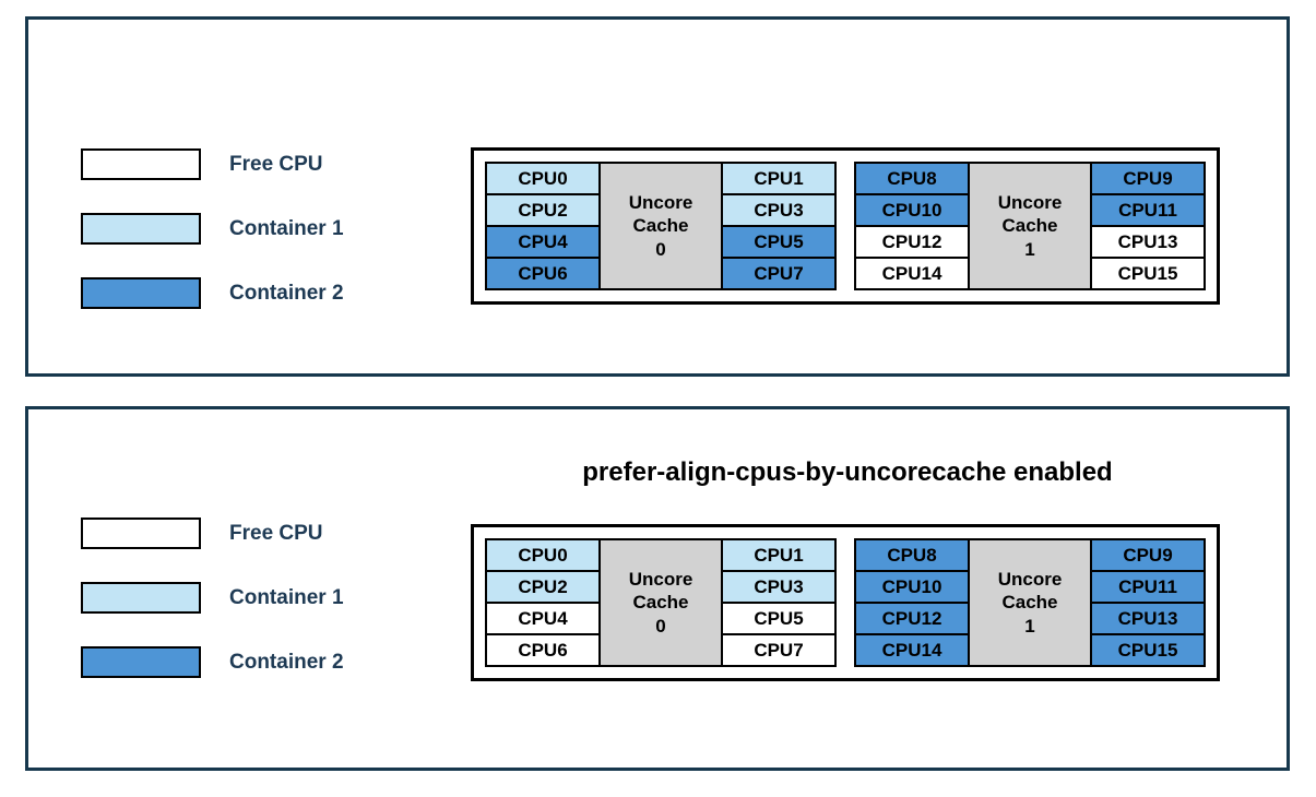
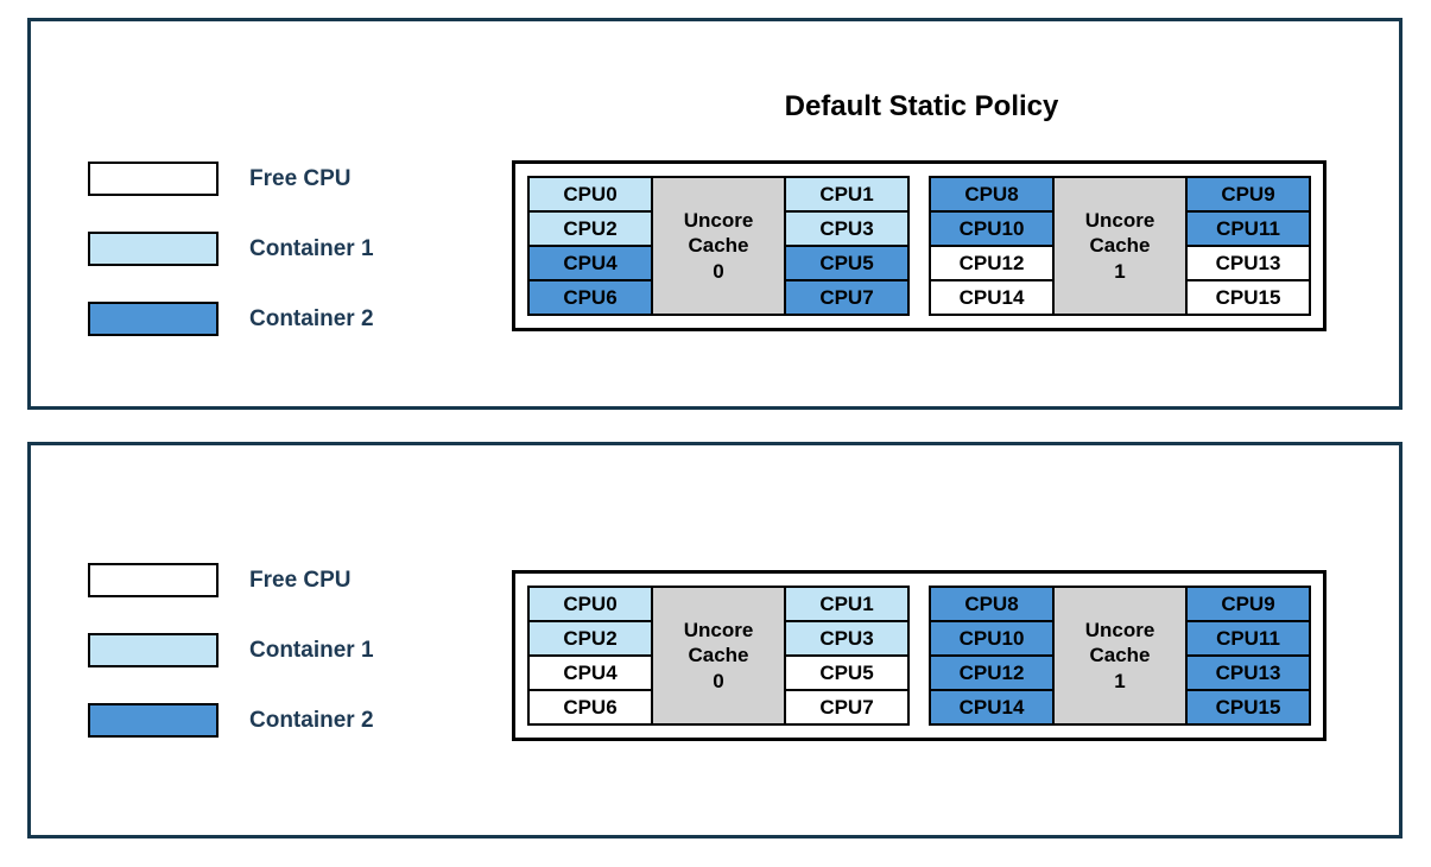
+ Default Static Policy
  Free CPU
  Container 1
  Container 2
  CPU0
  CPU2
  CPU4
  CPU6
  Uncore
  Cache
  0
  CPU1
  CPU3
  CPU5
  CPU7
  CPU8
  CPU10
  CPU12
  CPU14
  Uncore
  Cache
  1
  CPU9
  CPU11
  CPU13
  CPU15
- prefer-align-cpus-by-uncorecache enabled
  Free CPU
  Container 1
  Container 2
  CPU0
  CPU2
  CPU4
  CPU6
  Uncore
  Cache
  0
  CPU1
  CPU3
  CPU5
  CPU7
  CPU8
  CPU10
  CPU12
  CPU14
  Uncore
  Cache
  1
  CPU9
  CPU11
  CPU13
  CPU15
